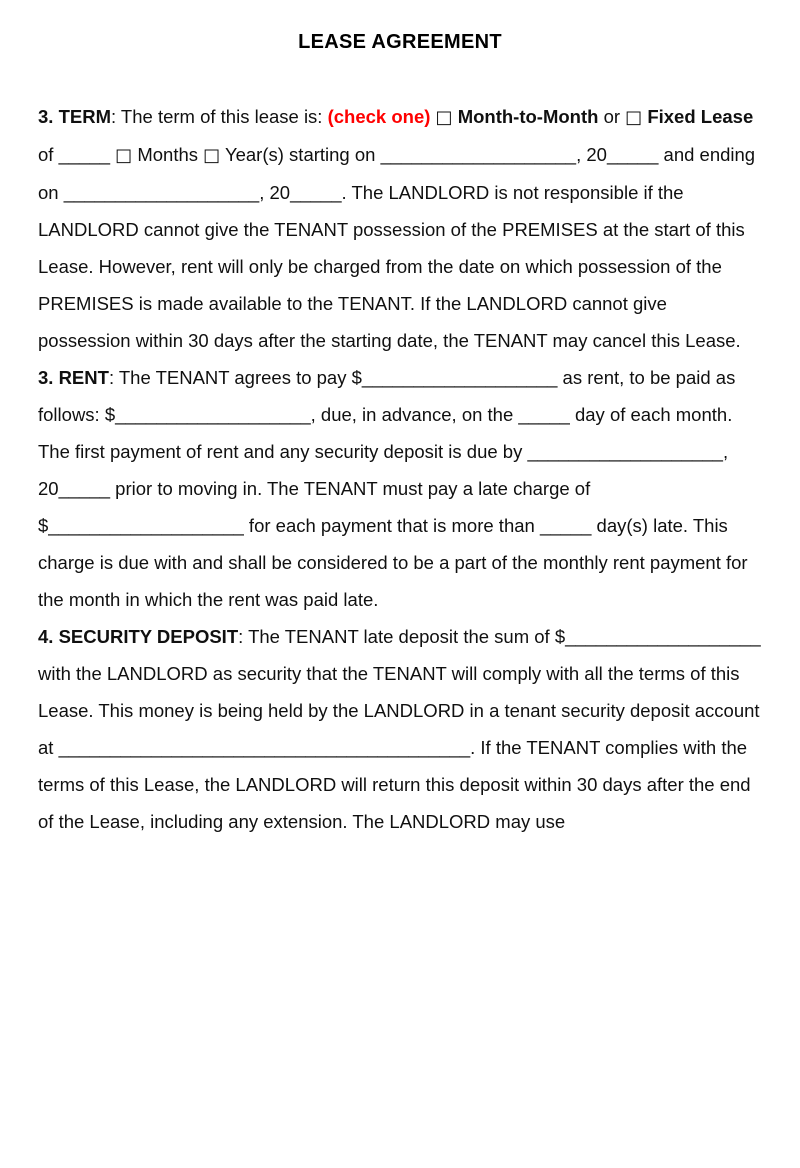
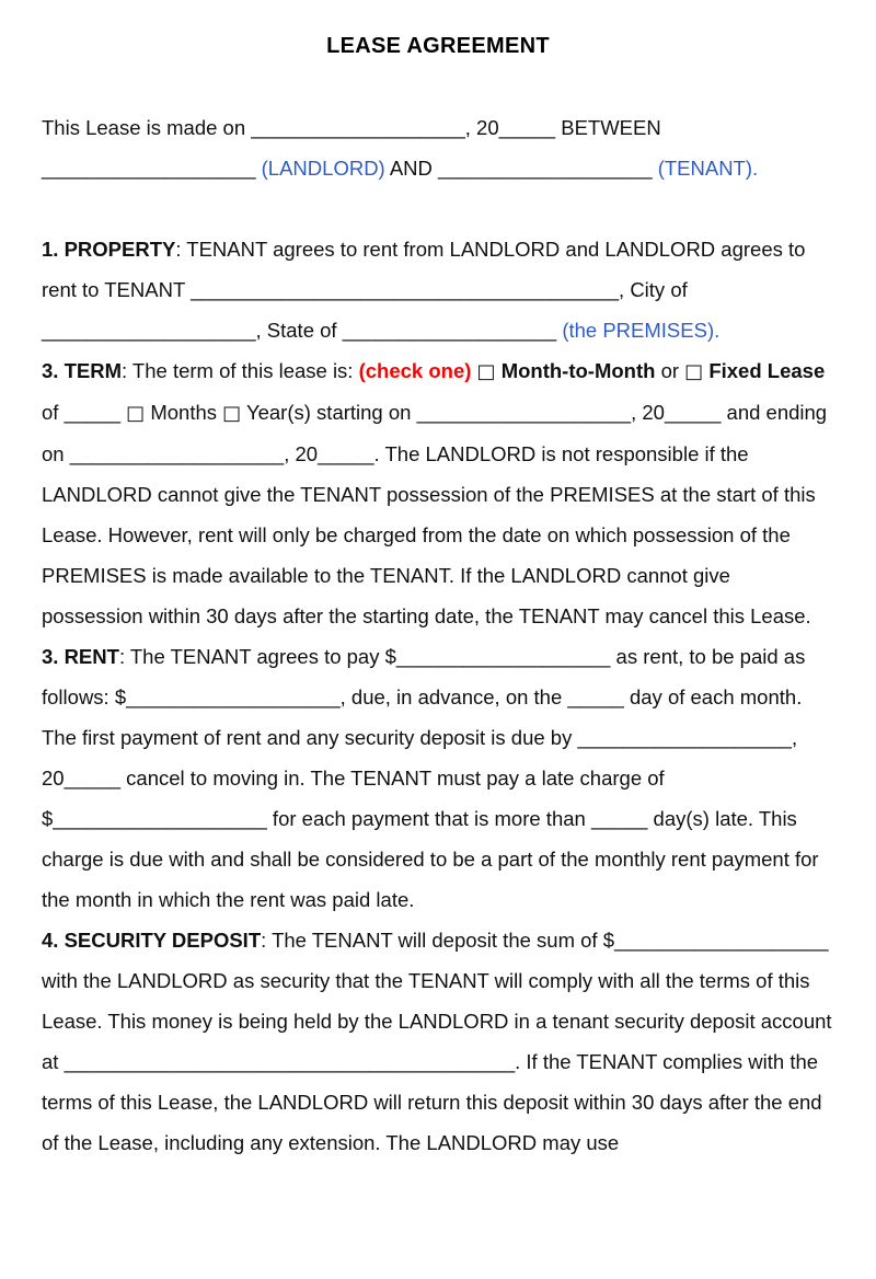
  LEASE AGREEMENT
+ This Lease is made on ___________________, 20_____ BETWEEN ___________________ (LANDLORD) AND ___________________ (TENANT).
+ 1. PROPERTY: TENANT agrees to rent from LANDLORD and LANDLORD agrees to rent to TENANT ______________________________________, City of ___________________, State of ___________________ (the PREMISES).
  3. TERM: The term of this lease is: (check one) □ Month-to-Month or □ Fixed Lease of _____ □ Months □ Year(s) starting on ___________________, 20_____ and ending on ___________________, 20_____. The LANDLORD is not responsible if the LANDLORD cannot give the TENANT possession of the PREMISES at the start of this Lease. However, rent will only be charged from the date on which possession of the PREMISES is made available to the TENANT. If the LANDLORD cannot give possession within 30 days after the starting date, the TENANT may cancel this Lease.
- 3. RENT: The TENANT agrees to pay $___________________ as rent, to be paid as follows: $___________________, due, in advance, on the _____ day of each month. The first payment of rent and any security deposit is due by ___________________, 20_____ prior to moving in. The TENANT must pay a late charge of $___________________ for each payment that is more than _____ day(s) late. This charge is due with and shall be considered to be a part of the monthly rent payment for the month in which the rent was paid late.
+ 3. RENT: The TENANT agrees to pay $___________________ as rent, to be paid as follows: $___________________, due, in advance, on the _____ day of each month. The first payment of rent and any security deposit is due by ___________________, 20_____ cancel to moving in. The TENANT must pay a late charge of $___________________ for each payment that is more than _____ day(s) late. This charge is due with and shall be considered to be a part of the monthly rent payment for the month in which the rent was paid late.
- 4. SECURITY DEPOSIT: The TENANT late deposit the sum of $___________________ with the LANDLORD as security that the TENANT will comply with all the terms of this Lease. This money is being held by the LANDLORD in a tenant security deposit account at ________________________________________. If the TENANT complies with the terms of this Lease, the LANDLORD will return this deposit within 30 days after the end of the Lease, including any extension. The LANDLORD may use
+ 4. SECURITY DEPOSIT: The TENANT will deposit the sum of $___________________ with the LANDLORD as security that the TENANT will comply with all the terms of this Lease. This money is being held by the LANDLORD in a tenant security deposit account at ________________________________________. If the TENANT complies with the terms of this Lease, the LANDLORD will return this deposit within 30 days after the end of the Lease, including any extension. The LANDLORD may use
